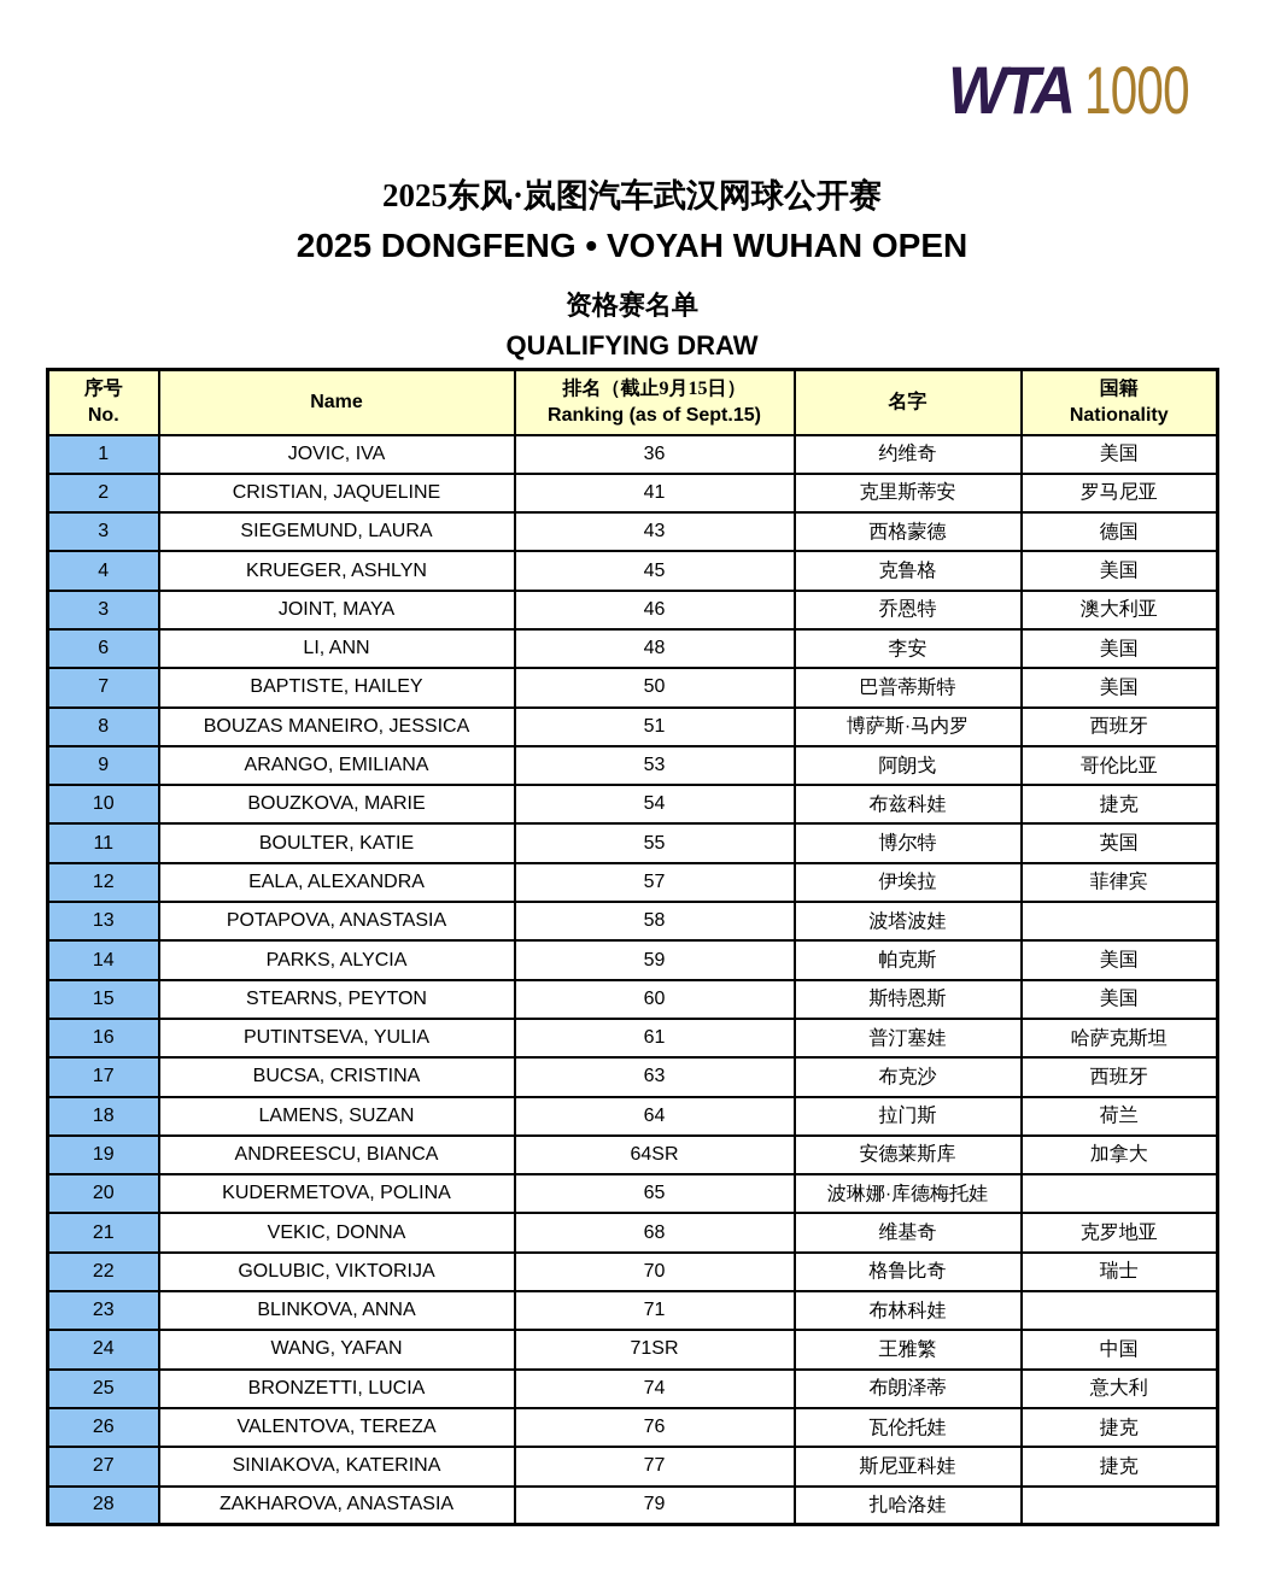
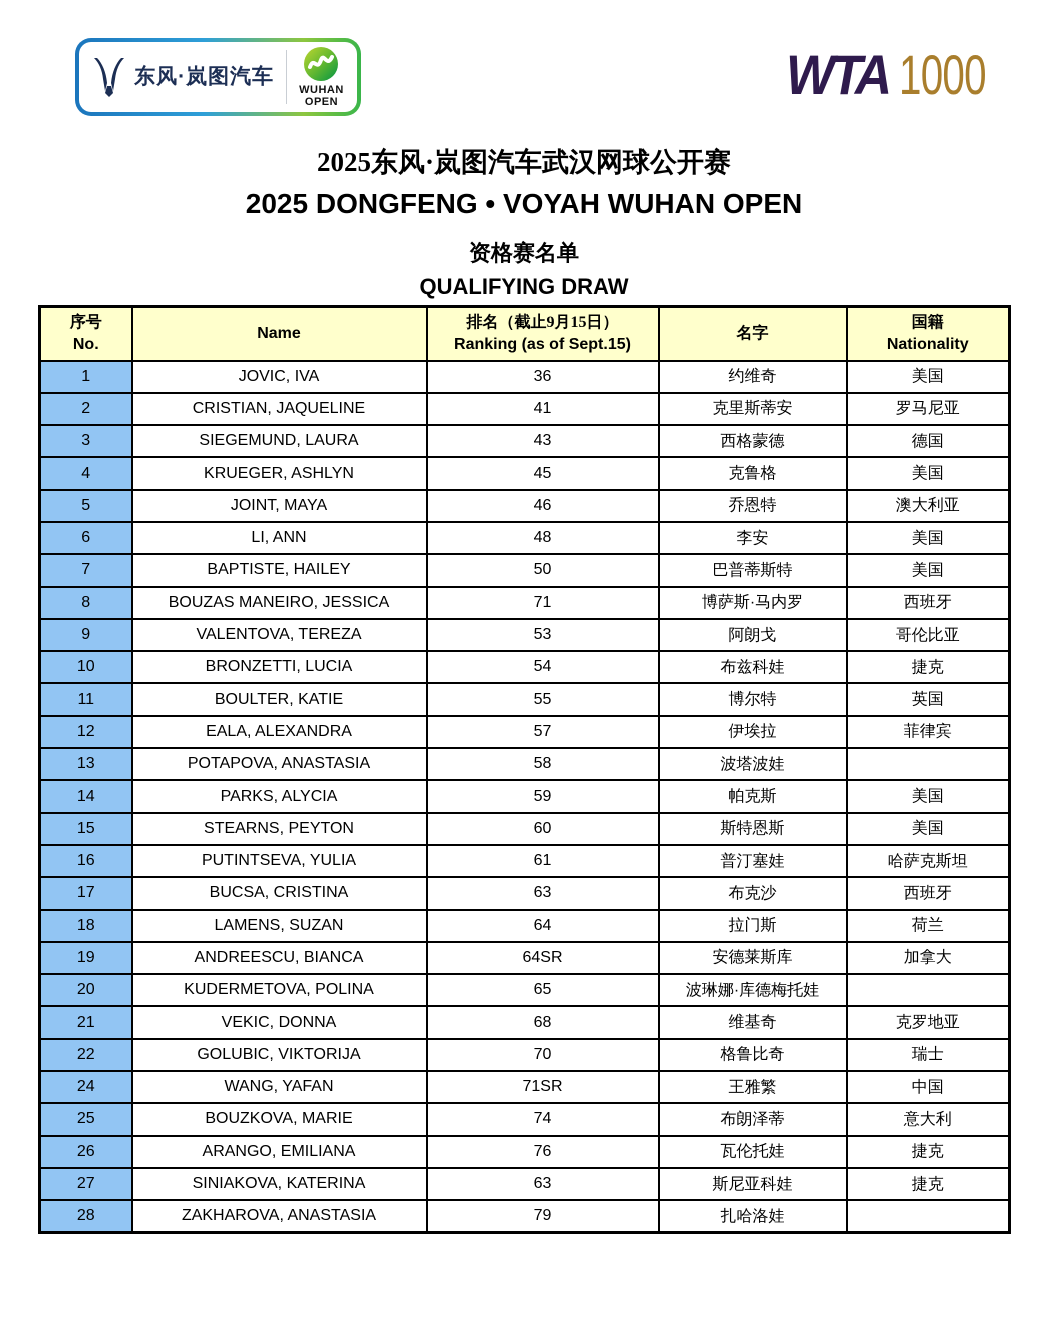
+ 东风·岚图汽车
+ WUHAN
+ OPEN
  WTA
  1000
  2025东风·岚图汽车武汉网球公开赛
  2025 DONGFENG • VOYAH WUHAN OPEN
  资格赛名单
  QUALIFYING DRAW
  序号 No.	Name	排名（截止9月15日） Ranking (as of Sept.15)	名字	国籍 Nationality
  1	JOVIC, IVA	36	约维奇	美国
  2	CRISTIAN, JAQUELINE	41	克里斯蒂安	罗马尼亚
  3	SIEGEMUND, LAURA	43	西格蒙德	德国
  4	KRUEGER, ASHLYN	45	克鲁格	美国
- 3	JOINT, MAYA	46	乔恩特	澳大利亚
+ 5	JOINT, MAYA	46	乔恩特	澳大利亚
  6	LI, ANN	48	李安	美国
  7	BAPTISTE, HAILEY	50	巴普蒂斯特	美国
- 8	BOUZAS MANEIRO, JESSICA	51	博萨斯·马内罗	西班牙
+ 8	BOUZAS MANEIRO, JESSICA	71	博萨斯·马内罗	西班牙
- 9	ARANGO, EMILIANA	53	阿朗戈	哥伦比亚
+ 9	VALENTOVA, TEREZA	53	阿朗戈	哥伦比亚
- 10	BOUZKOVA, MARIE	54	布兹科娃	捷克
+ 10	BRONZETTI, LUCIA	54	布兹科娃	捷克
  11	BOULTER, KATIE	55	博尔特	英国
  12	EALA, ALEXANDRA	57	伊埃拉	菲律宾
  13	POTAPOVA, ANASTASIA	58	波塔波娃
  14	PARKS, ALYCIA	59	帕克斯	美国
  15	STEARNS, PEYTON	60	斯特恩斯	美国
  16	PUTINTSEVA, YULIA	61	普汀塞娃	哈萨克斯坦
  17	BUCSA, CRISTINA	63	布克沙	西班牙
  18	LAMENS, SUZAN	64	拉门斯	荷兰
  19	ANDREESCU, BIANCA	64SR	安德莱斯库	加拿大
  20	KUDERMETOVA, POLINA	65	波琳娜·库德梅托娃
  21	VEKIC, DONNA	68	维基奇	克罗地亚
  22	GOLUBIC, VIKTORIJA	70	格鲁比奇	瑞士
- 23	BLINKOVA, ANNA	71	布林科娃
  24	WANG, YAFAN	71SR	王雅繁	中国
- 25	BRONZETTI, LUCIA	74	布朗泽蒂	意大利
+ 25	BOUZKOVA, MARIE	74	布朗泽蒂	意大利
- 26	VALENTOVA, TEREZA	76	瓦伦托娃	捷克
+ 26	ARANGO, EMILIANA	76	瓦伦托娃	捷克
- 27	SINIAKOVA, KATERINA	77	斯尼亚科娃	捷克
+ 27	SINIAKOVA, KATERINA	63	斯尼亚科娃	捷克
  28	ZAKHAROVA, ANASTASIA	79	扎哈洛娃
